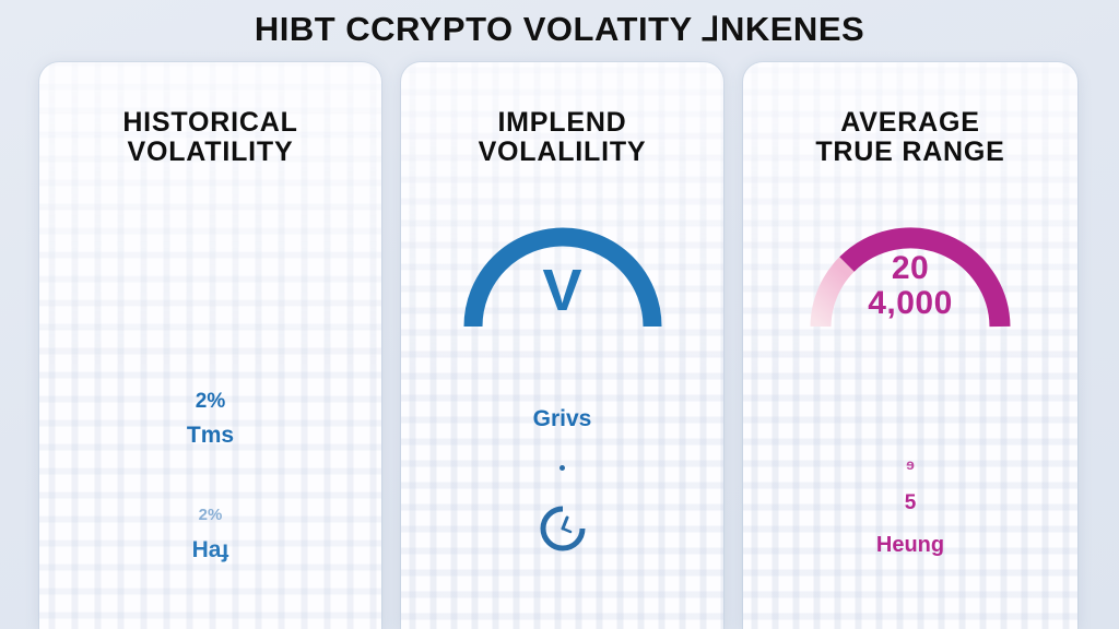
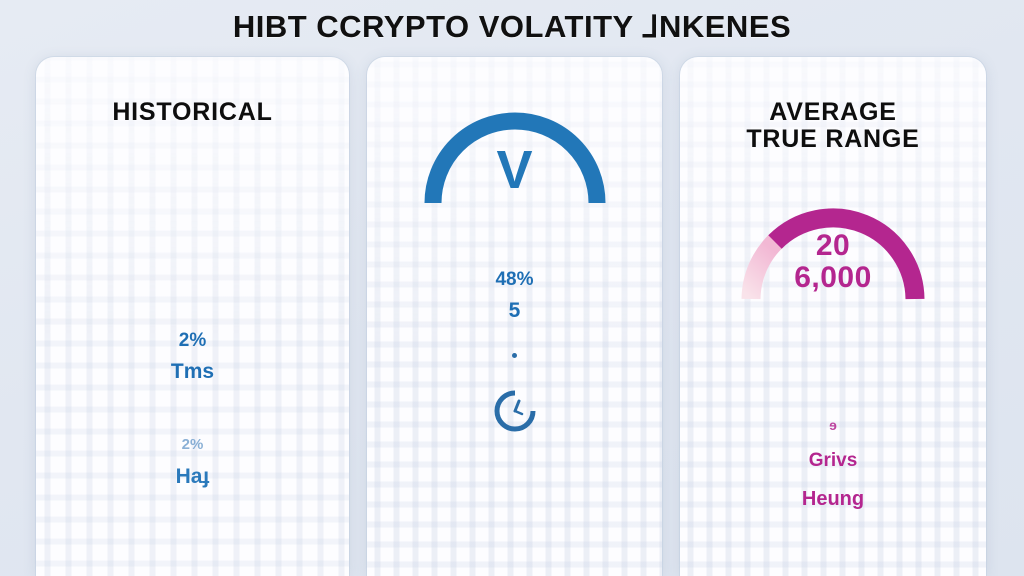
  HIBT CCRYPTO VOLATITY ⅃NKENES
  HISTORICAL
- VOLATILITY
  2%
  Tms
  2%
  Haɟ
- IMPLEND
- VOLALILITY
  V
+ 48%
- Grivs
+ 5
  AVERAGE
  TRUE RANGE
  20
- 4,000
+ 6,000
  ɘ
- 5
+ Grivs
  Heung
